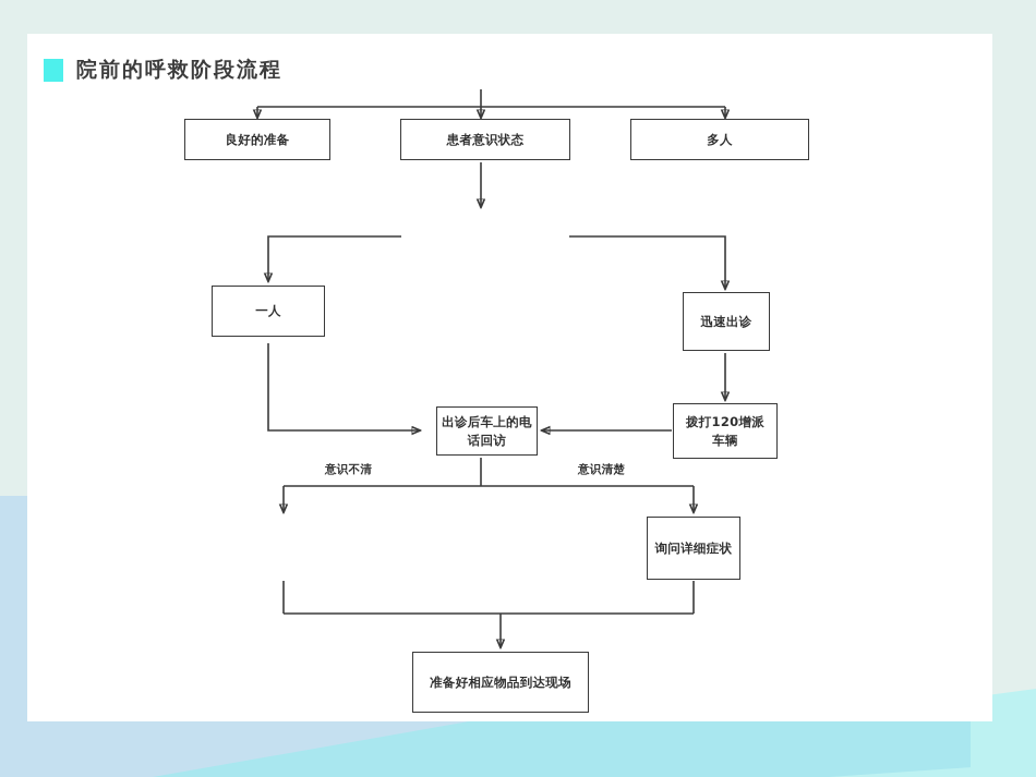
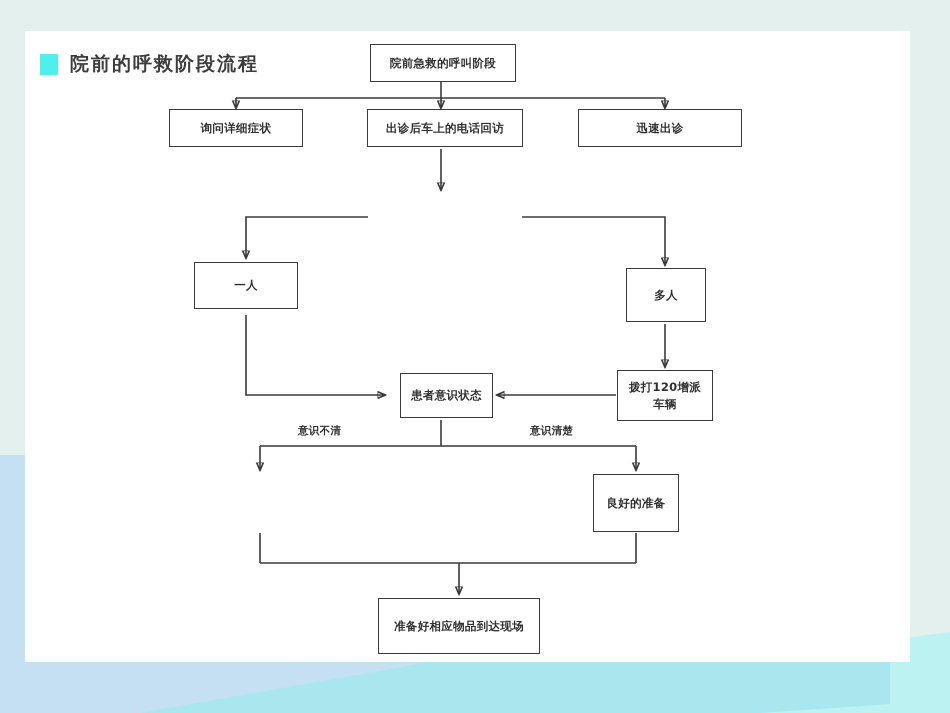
  院前的呼救阶段流程
+ 院前急救的呼叫阶段
- 良好的准备
+ 询问详细症状
- 患者意识状态
+ 出诊后车上的电话回访
- 多人
+ 迅速出诊
  一人
- 迅速出诊
+ 多人
  拨打120增派
  车辆
- 出诊后车上的电话回访
+ 患者意识状态
- 询问详细症状
+ 良好的准备
  准备好相应物品到达现场
  意识不清
  意识清楚
